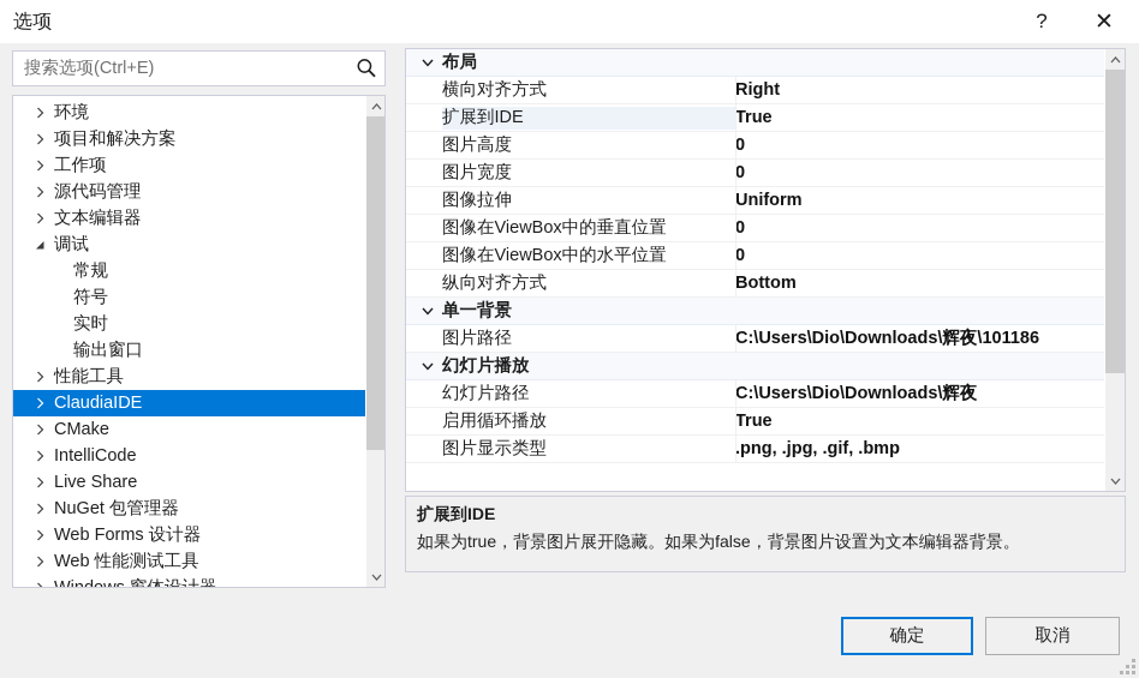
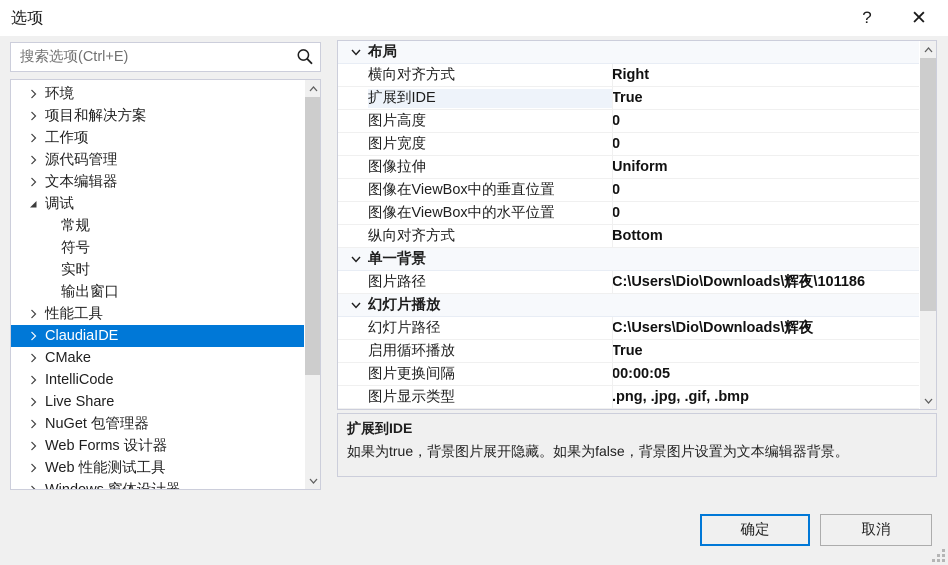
  选项
  ?
  ✕
  搜索选项(Ctrl+E)
  环境
  项目和解决方案
  工作项
  源代码管理
  文本编辑器
  调试
  常规
  符号
  实时
  输出窗口
  性能工具
  ClaudiaIDE
  CMake
  IntelliCode
  Live Share
  NuGet 包管理器
  Web Forms 设计器
  Web 性能测试工具
  布局
  横向对齐方式
  Right
  扩展到IDE
  True
  图片高度
  0
  图片宽度
  0
  图像拉伸
  Uniform
  图像在ViewBox中的垂直位置
  0
  图像在ViewBox中的水平位置
  0
  纵向对齐方式
  Bottom
  单一背景
  图片路径
  C:\Users\Dio\Downloads\辉夜\101186
  幻灯片播放
  幻灯片路径
  C:\Users\Dio\Downloads\辉夜
  启用循环播放
  True
+ 图片更换间隔
+ 00:00:05
  图片显示类型
  .png, .jpg, .gif, .bmp
  扩展到IDE
  如果为true，背景图片展开隐藏。如果为false，背景图片设置为文本编辑器背景。
  确定
  取消
